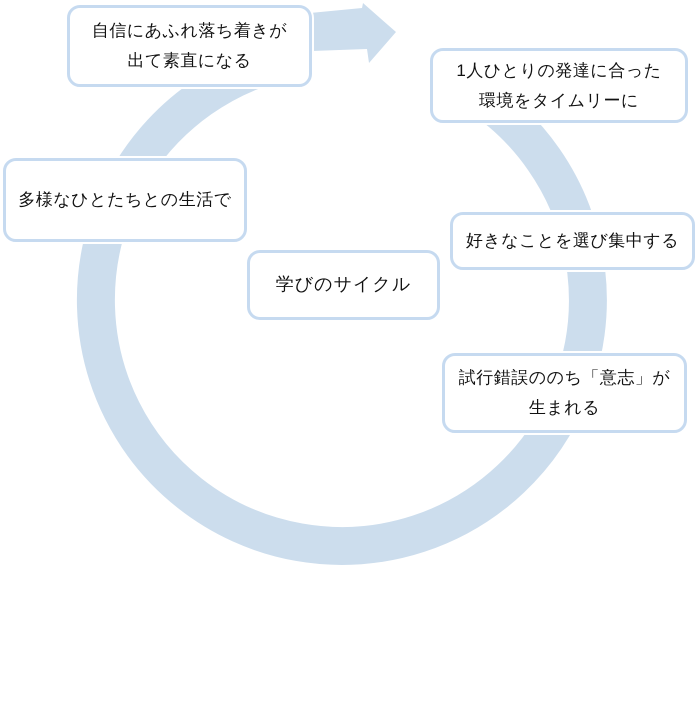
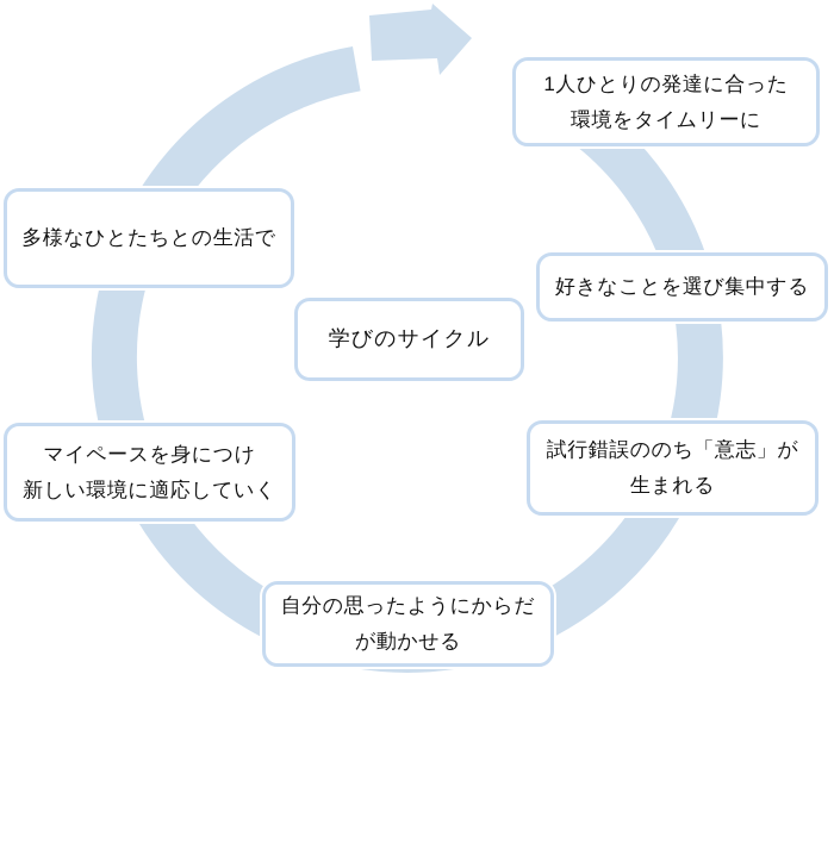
- 自信にあふれ落ち着きが
- 出て素直になる
  1人ひとりの発達に合った
  環境をタイムリーに
  好きなことを選び集中する
  学びのサイクル
  試行錯誤ののち「意志」が
  生まれる
+ 自分の思ったようにからだ
+ が動かせる
+ マイペースを身につけ
+ 新しい環境に適応していく
  多様なひとたちとの生活で
